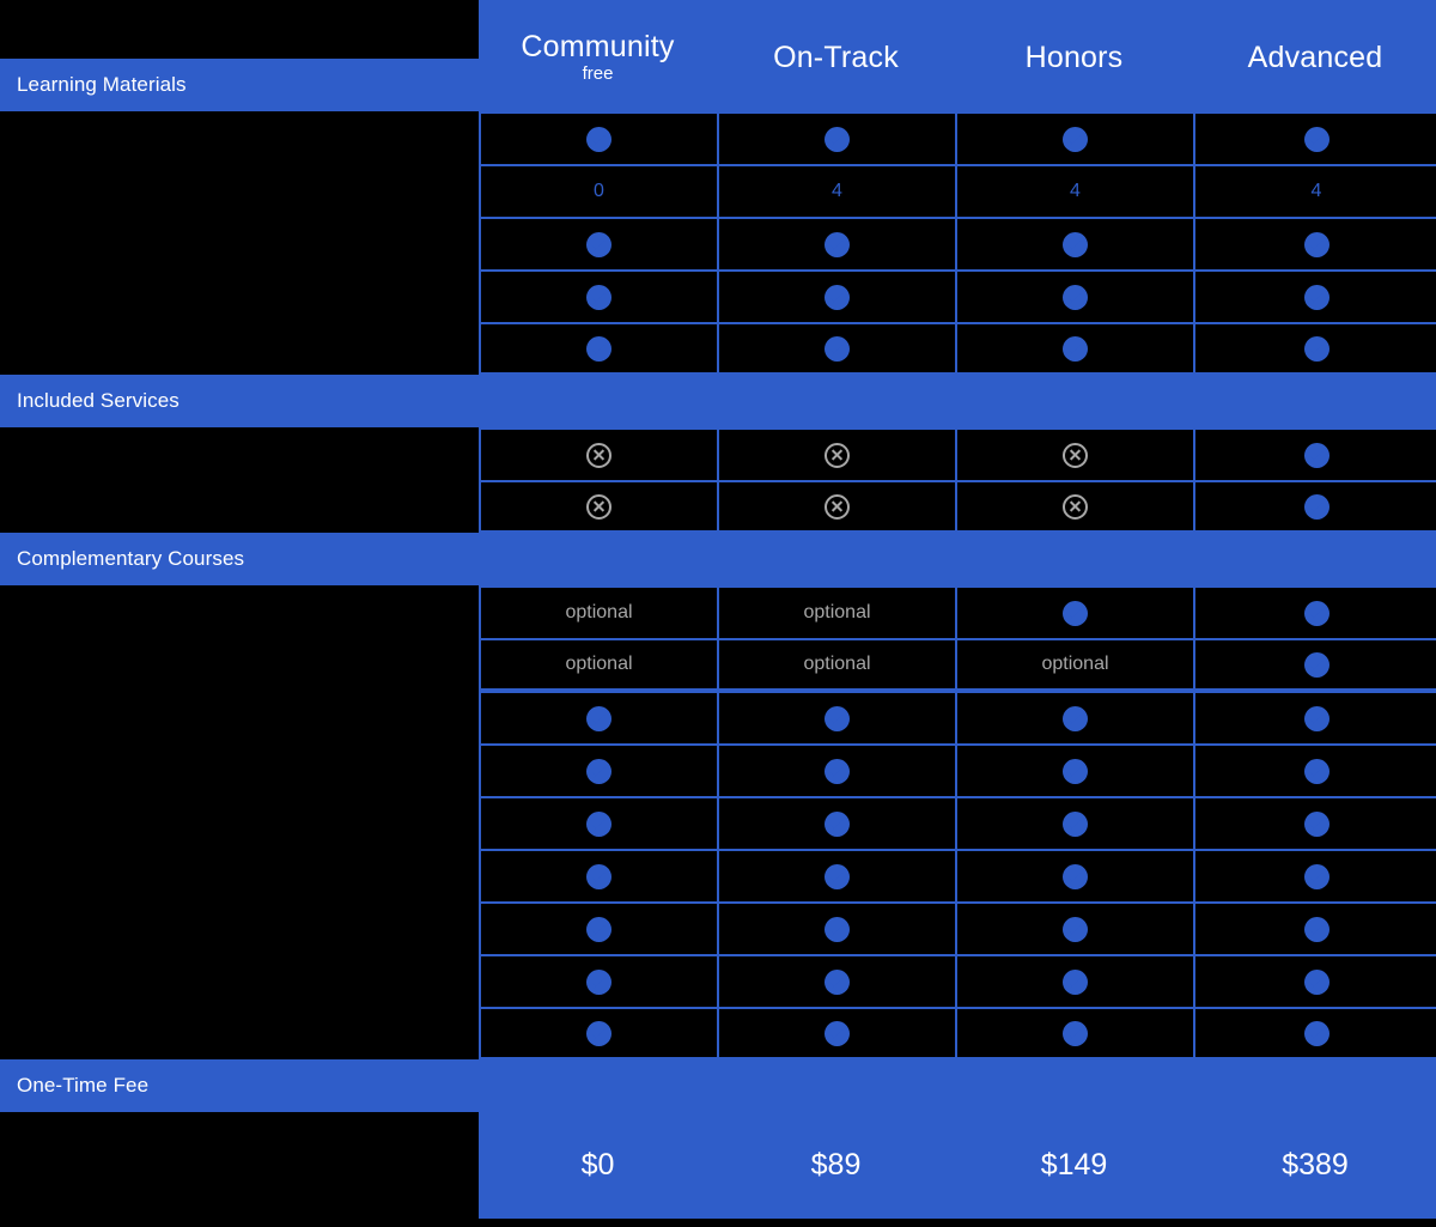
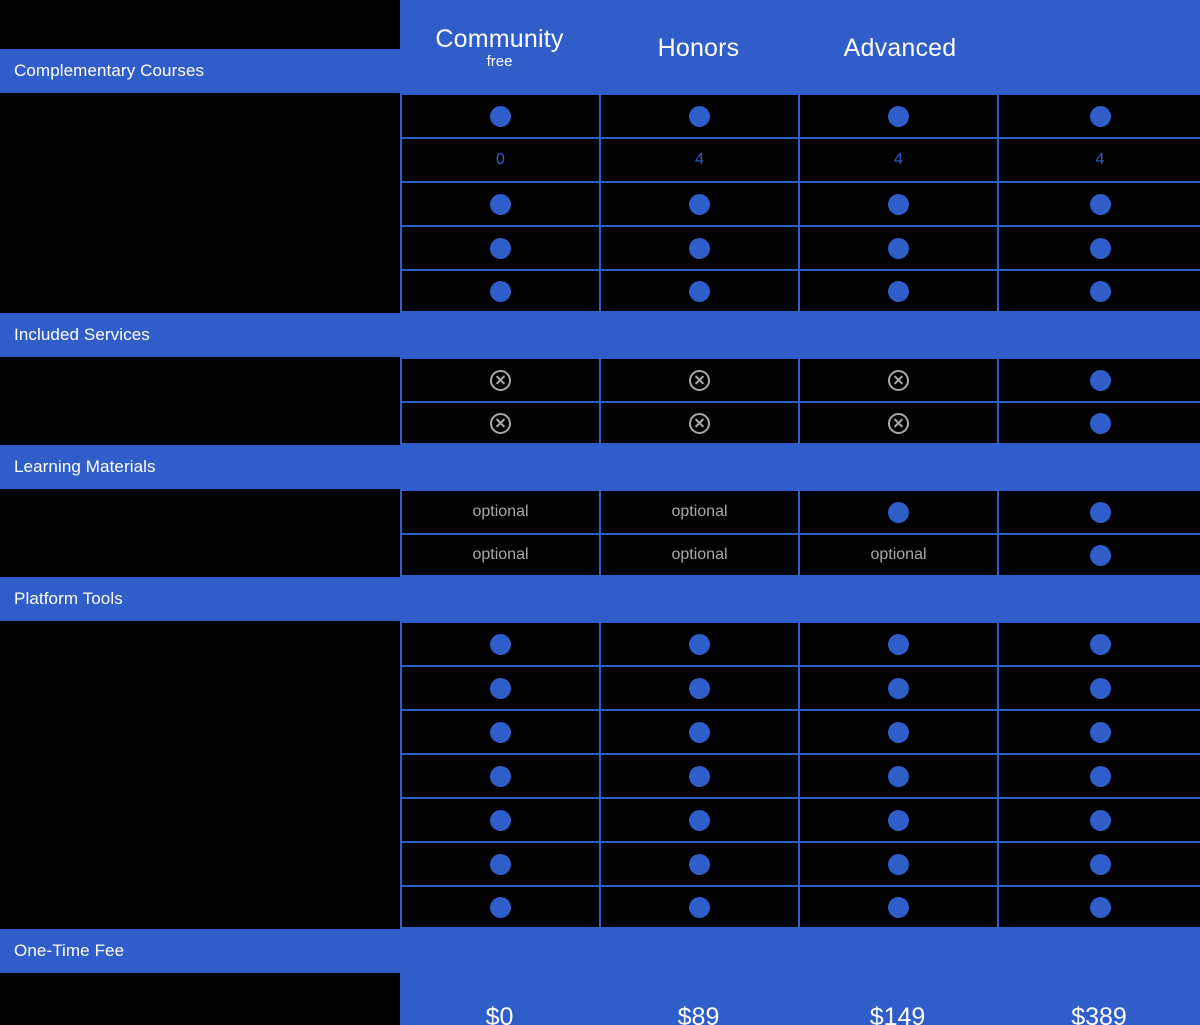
  Community
  free
- On-Track
  Honors
  Advanced
- Learning Materials
+ Complementary Courses
  0
  4
  4
  4
  Included Services
- Complementary Courses
+ Learning Materials
  optional
  optional
  optional
  optional
  optional
+ Platform Tools
  One-Time Fee
  $0
  $89
  $149
  $389
